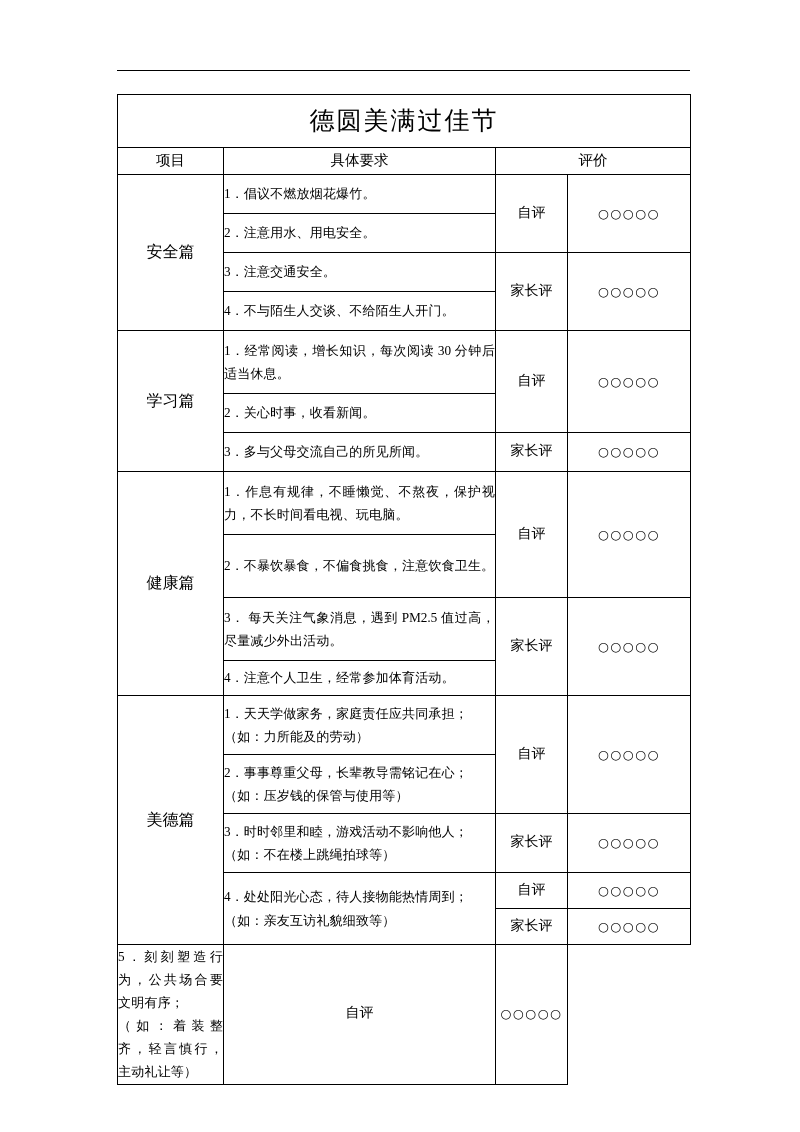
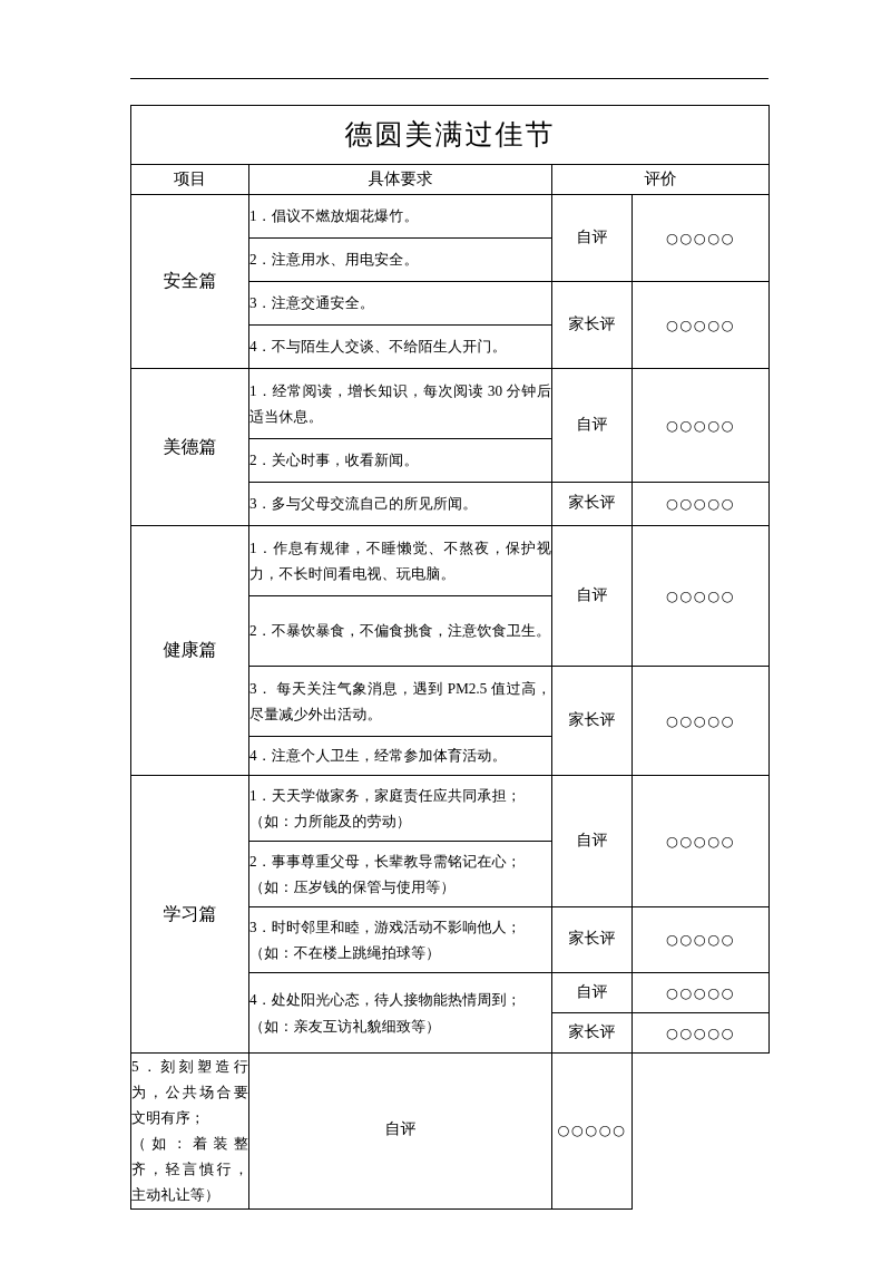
  德圆美满过佳节
  项目	具体要求	评价
  安全篇	1．倡议不燃放烟花爆竹。	自评	○○○○○
  2．注意用水、用电安全。
  3．注意交通安全。	家长评	○○○○○
  4．不与陌生人交谈、不给陌生人开门。
- 学习篇	1．经常阅读，增长知识，每次阅读 30 分钟后适当休息。	自评	○○○○○
+ 美德篇	1．经常阅读，增长知识，每次阅读 30 分钟后适当休息。	自评	○○○○○
  2．关心时事，收看新闻。
  3．多与父母交流自己的所见所闻。	家长评	○○○○○
  健康篇	1．作息有规律，不睡懒觉、不熬夜，保护视力，不长时间看电视、玩电脑。	自评	○○○○○
  2．不暴饮暴食，不偏食挑食，注意饮食卫生。
  3． 每天关注气象消息，遇到 PM2.5 值过高，尽量减少外出活动。	家长评	○○○○○
  4．注意个人卫生，经常参加体育活动。
- 美德篇	1．天天学做家务，家庭责任应共同承担； （如：力所能及的劳动）	自评	○○○○○
+ 学习篇	1．天天学做家务，家庭责任应共同承担； （如：力所能及的劳动）	自评	○○○○○
  2．事事尊重父母，长辈教导需铭记在心； （如：压岁钱的保管与使用等）
  3．时时邻里和睦，游戏活动不影响他人； （如：不在楼上跳绳拍球等）	家长评	○○○○○
  4．处处阳光心态，待人接物能热情周到； （如：亲友互访礼貌细致等）	自评	○○○○○
  家长评	○○○○○
  5．刻刻塑造行为，公共场合要文明有序； （如：着装整齐，轻言慎行，主动礼让等）	自评	○○○○○
